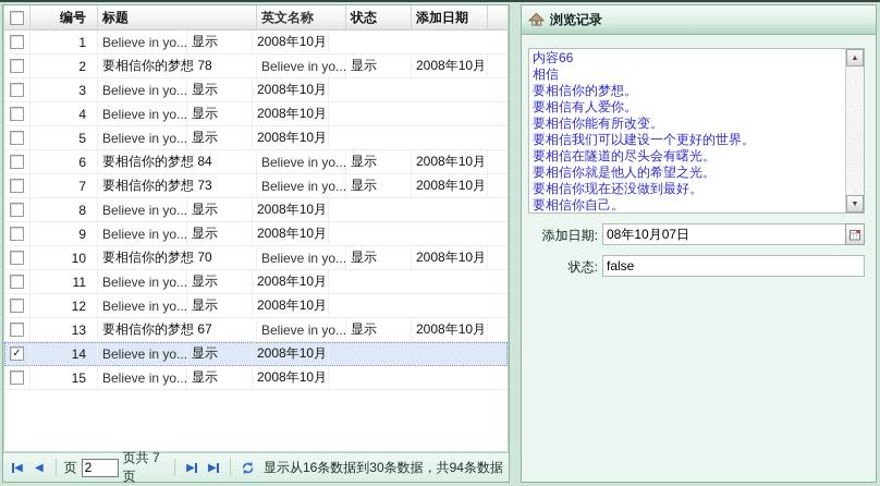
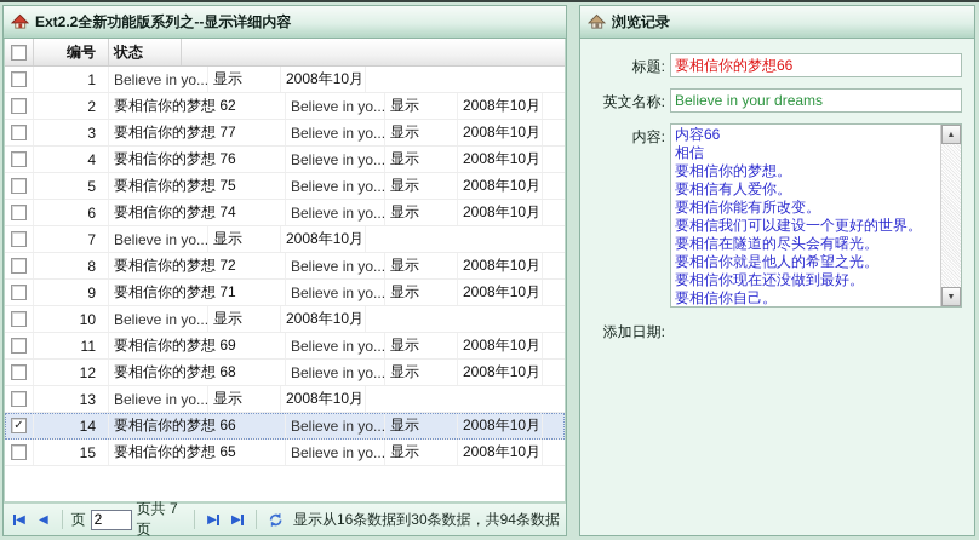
+ Ext2.2全新功能版系列之--显示详细内容
  编号
- 标题
- 英文名称
  状态
- 添加日期
  1
  Believe in yo...
  显示
  2008年10月.
  2
- 要相信你的梦想 78
+ 要相信你的梦想 62
  Believe in yo...
  显示
  2008年10月.
  3
+ 要相信你的梦想 77
  Believe in yo...
  显示
  2008年10月.
  4
+ 要相信你的梦想 76
  Believe in yo...
  显示
  2008年10月.
  5
+ 要相信你的梦想 75
  Believe in yo...
  显示
  2008年10月.
  6
- 要相信你的梦想 84
+ 要相信你的梦想 74
  Believe in yo...
  显示
  2008年10月.
  7
- 要相信你的梦想 73
  Believe in yo...
  显示
  2008年10月.
  8
+ 要相信你的梦想 72
  Believe in yo...
  显示
  2008年10月.
  9
+ 要相信你的梦想 71
  Believe in yo...
  显示
  2008年10月.
  10
- 要相信你的梦想 70
  Believe in yo...
  显示
  2008年10月.
  11
+ 要相信你的梦想 69
  Believe in yo...
  显示
  2008年10月.
  12
+ 要相信你的梦想 68
  Believe in yo...
  显示
  2008年10月.
  13
- 要相信你的梦想 67
  Believe in yo...
  显示
  2008年10月.
  14
+ 要相信你的梦想 66
  Believe in yo...
  显示
  2008年10月.
  15
+ 要相信你的梦想 65
  Believe in yo...
  显示
  2008年10月.
  ◀
  ◀
  页
  2
  页共 7页
  ▶
  ▶
  显示从16条数据到30条数据，共94条数据
  浏览记录
+ 标题:
+ 要相信你的梦想66
+ 英文名称:
+ Believe in your dreams
+ 内容:
  内容66
  相信
  要相信你的梦想。
  要相信有人爱你。
  要相信你能有所改变。
  要相信我们可以建设一个更好的世界。
  要相信在隧道的尽头会有曙光。
  要相信你就是他人的希望之光。
  要相信你现在还没做到最好。
  要相信你自己。
  添加日期:
- 08年10月07日
- 状态:
- false
